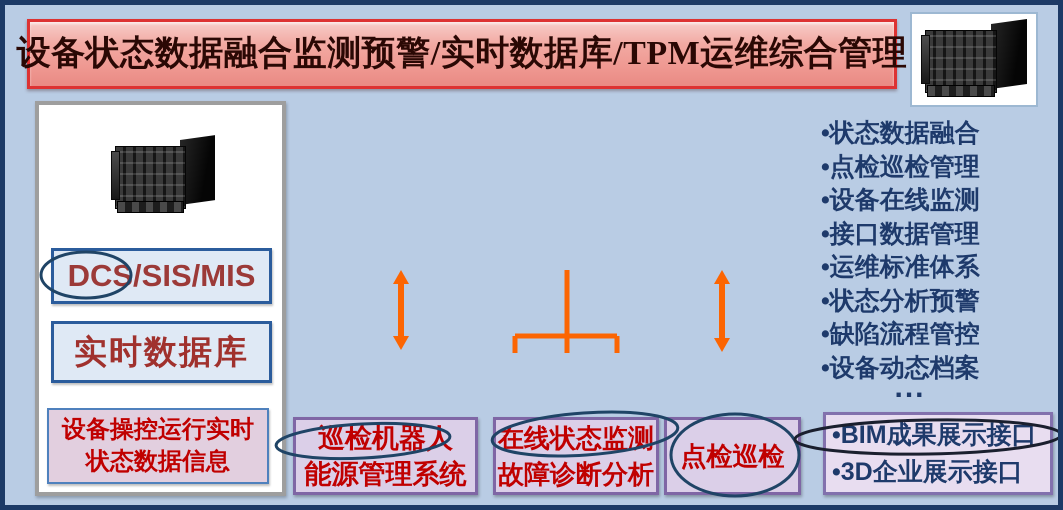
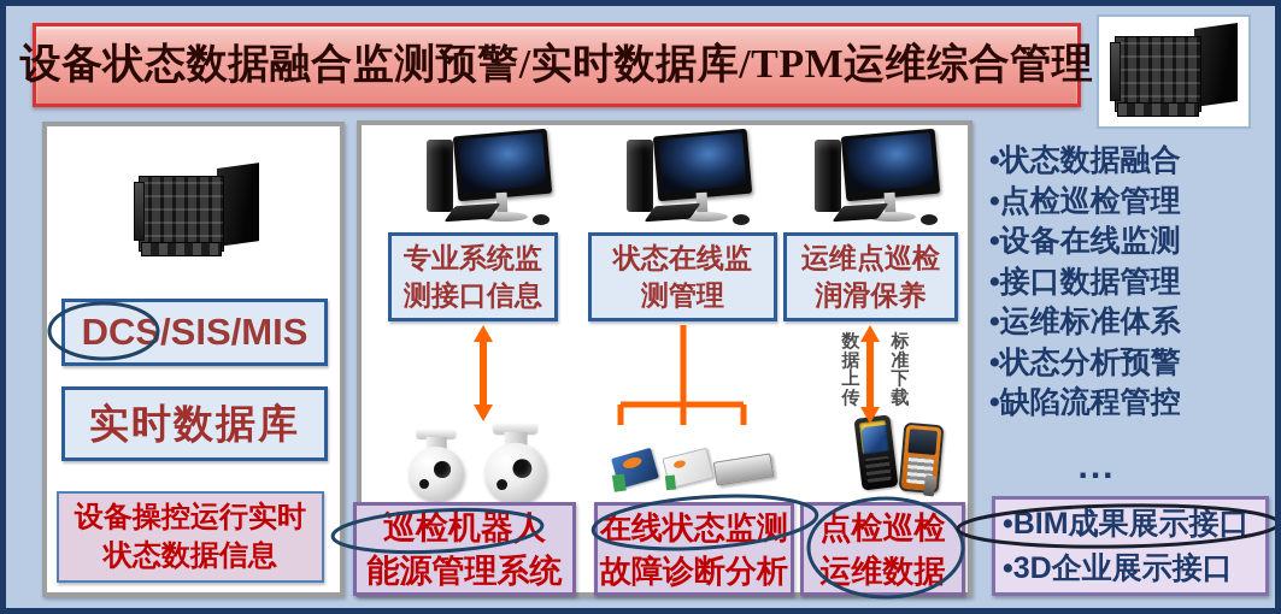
  设备状态数据融合监测预警/实时数据库/TPM运维综合管理
  DCS/SIS/MIS
  实时数据库
  设备操控运行实时
  状态数据信息
+ 专业系统监
+ 测接口信息
+ 状态在线监
+ 测管理
+ 运维点巡检
+ 润滑保养
+ 数据上传
+ 标准下载
  巡检机器人
  能源管理系统
  在线状态监测
  故障诊断分析
  点检巡检
+ 运维数据
  •状态数据融合
  •点检巡检管理
  •设备在线监测
  •接口数据管理
  •运维标准体系
  •状态分析预警
  •缺陷流程管控
- •设备动态档案
  ...
  •BIM成果展示接口
  •3D企业展示接口
